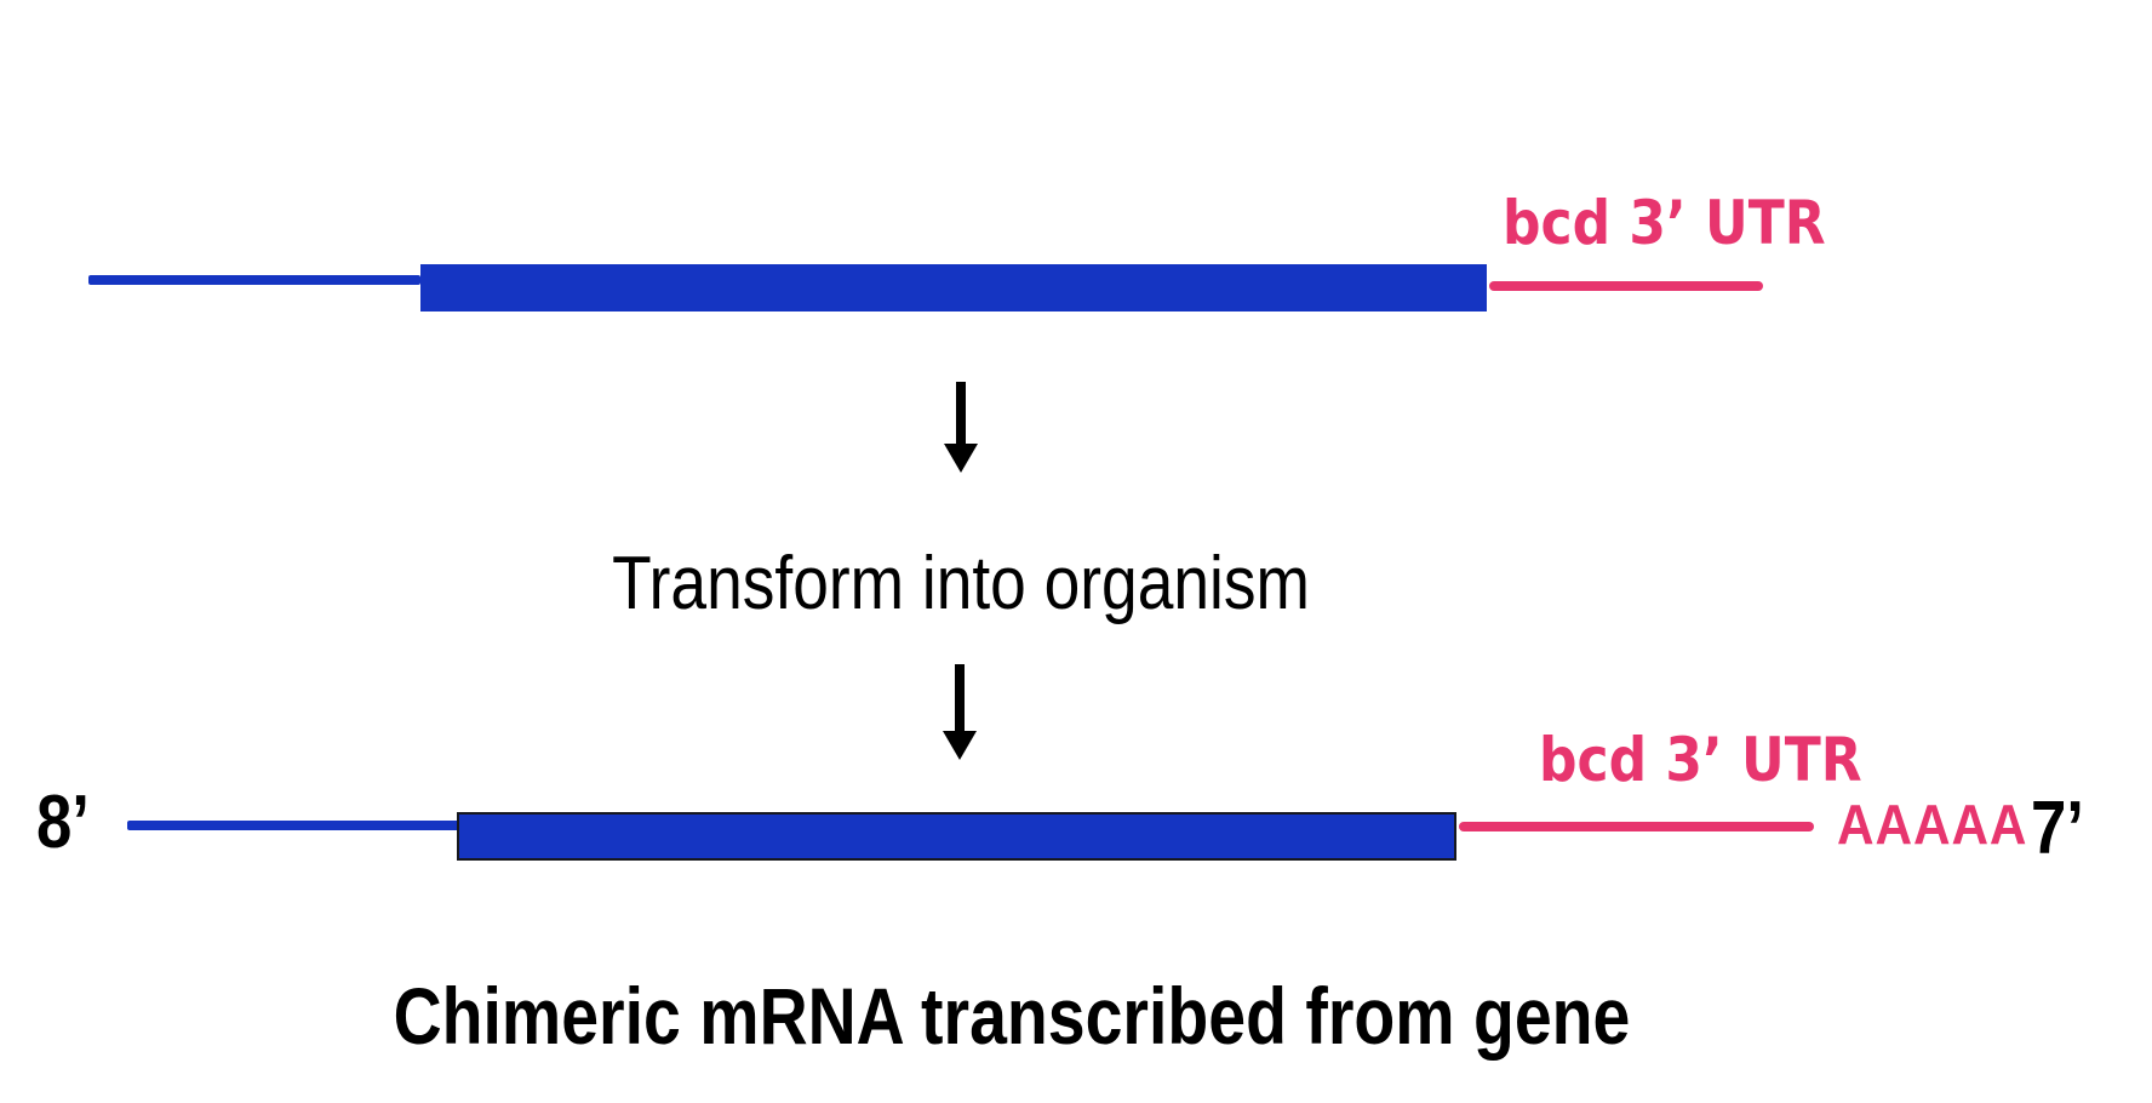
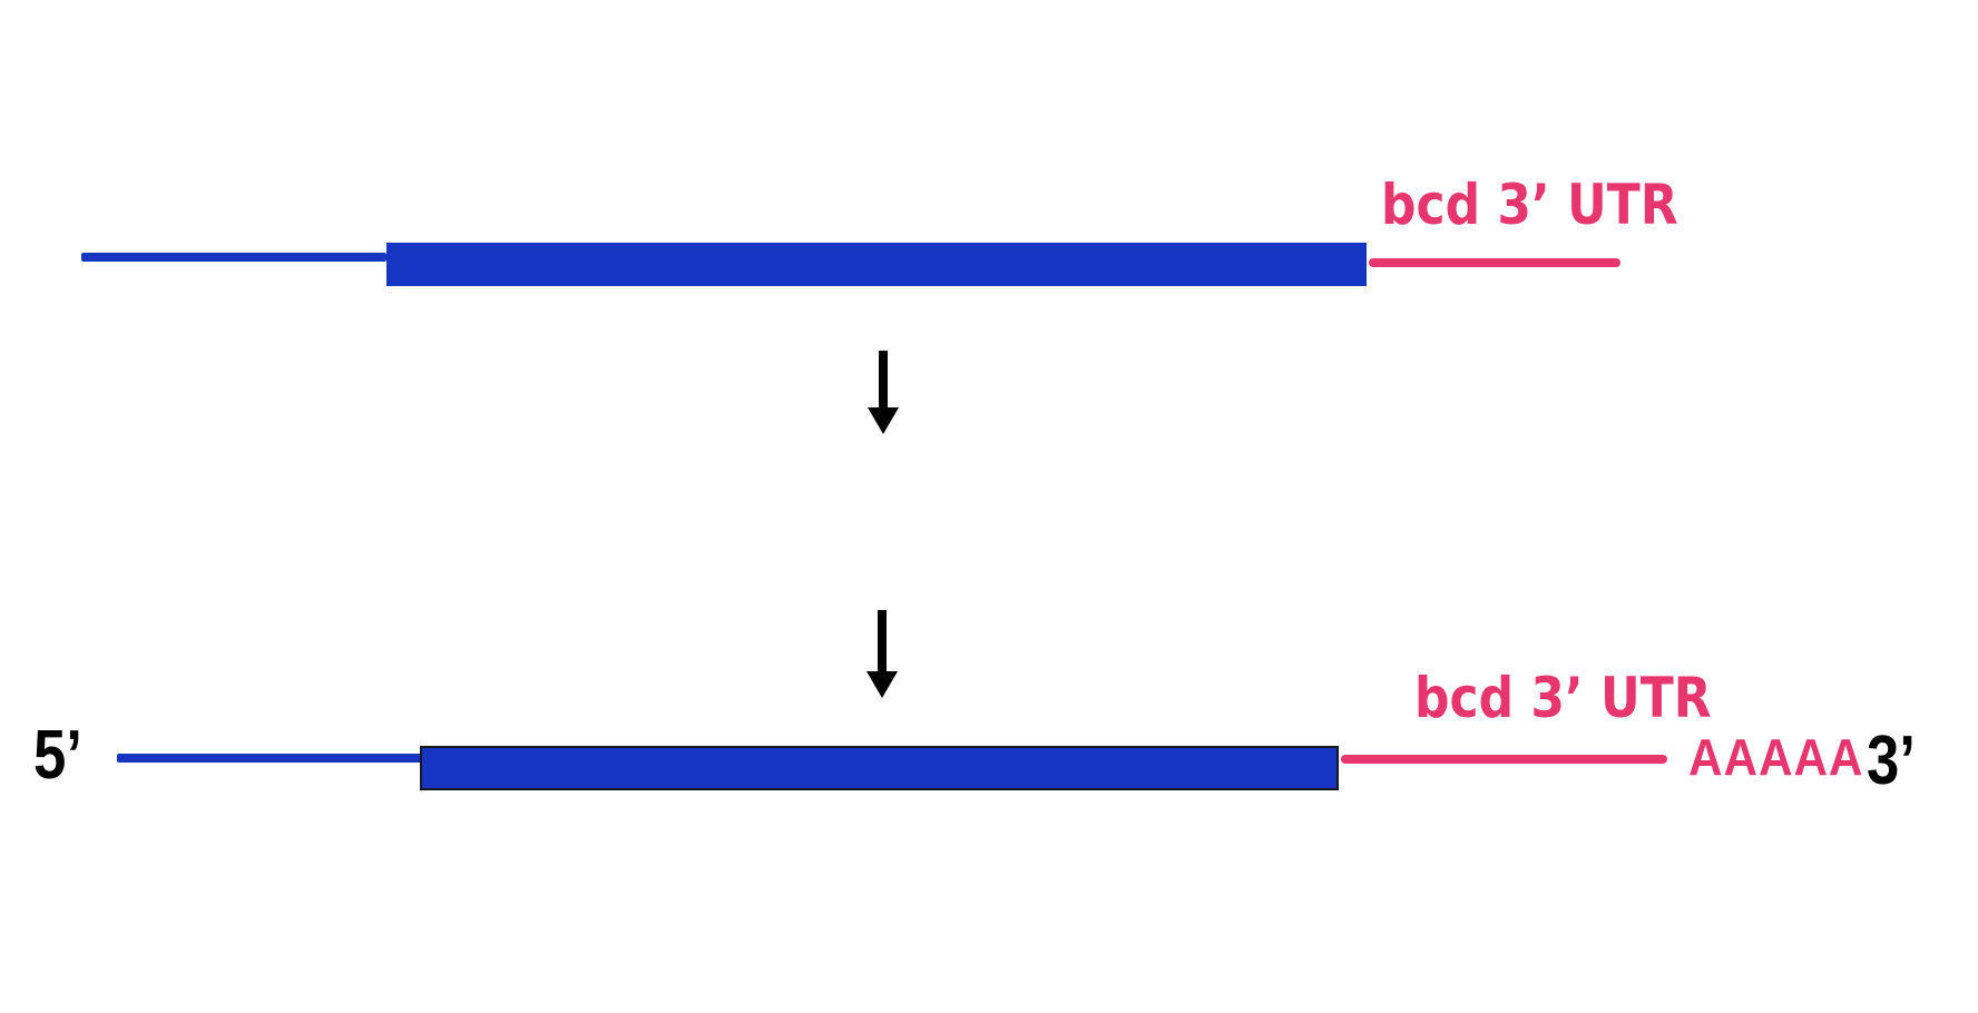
  bcd 3’ UTR
- Transform into organism
- 8’
+ 5’
  bcd 3’ UTR
  AAAAA
- 7’
+ 3’
- Chimeric mRNA transcribed from gene
